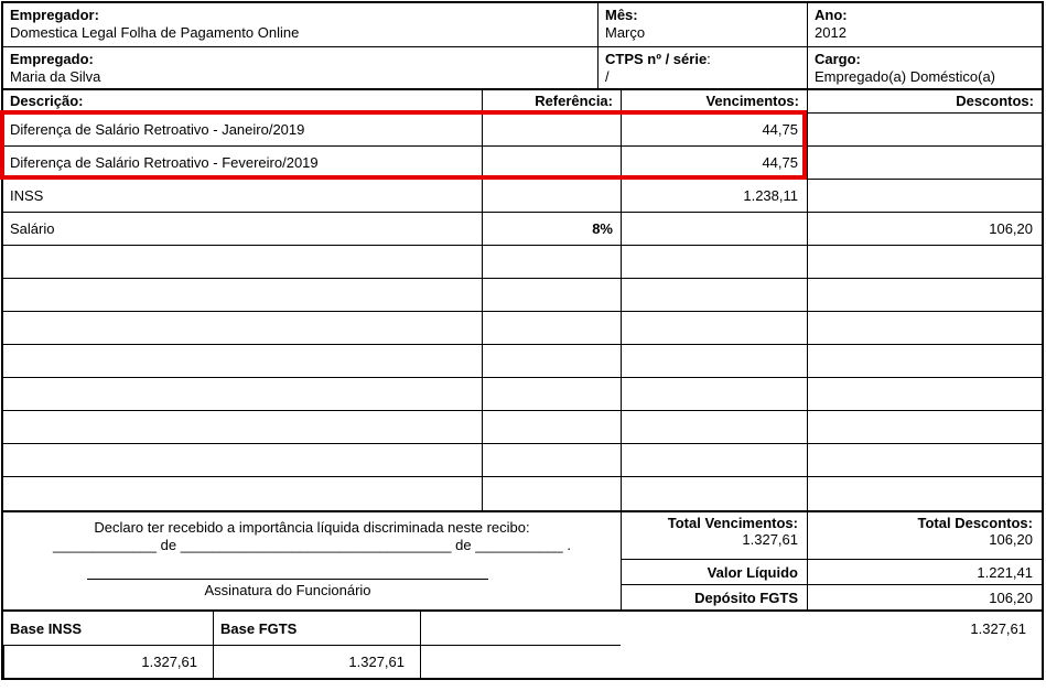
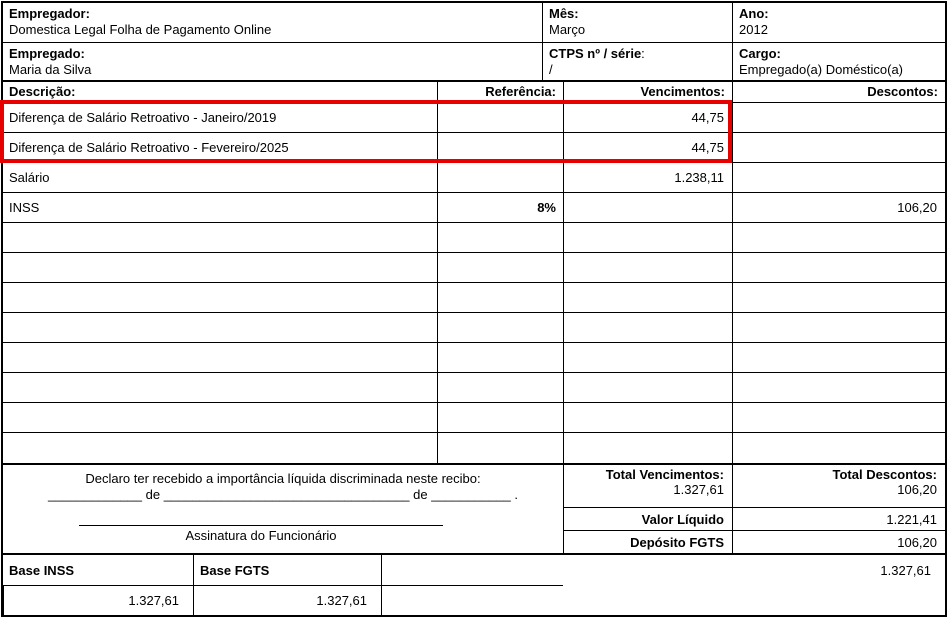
  Empregador:
  Domestica Legal Folha de Pagamento Online
  Mês:
  Março
  Ano:
  2012
  Empregado:
  Maria da Silva
  CTPS nº / série:
  /
  Cargo:
  Empregado(a) Doméstico(a)
  Descrição:
  Referência:
  Vencimentos:
  Descontos:
  Diferença de Salário Retroativo - Janeiro/2019
  44,75
- Diferença de Salário Retroativo - Fevereiro/2019
+ Diferença de Salário Retroativo - Fevereiro/2025
  44,75
- INSS
+ Salário
  1.238,11
- Salário
+ INSS
  8%
  106,20
  Declaro ter recebido a importância líquida discriminada neste recibo:
  _____________ de __________________________________ de ___________ .
  Assinatura do Funcionário
  Total Vencimentos:
  1.327,61
  Total Descontos:
  106,20
  Valor Líquido
  1.221,41
  Depósito FGTS
  106,20
  Base INSS
  Base FGTS
  1.327,61
  1.327,61
  1.327,61
